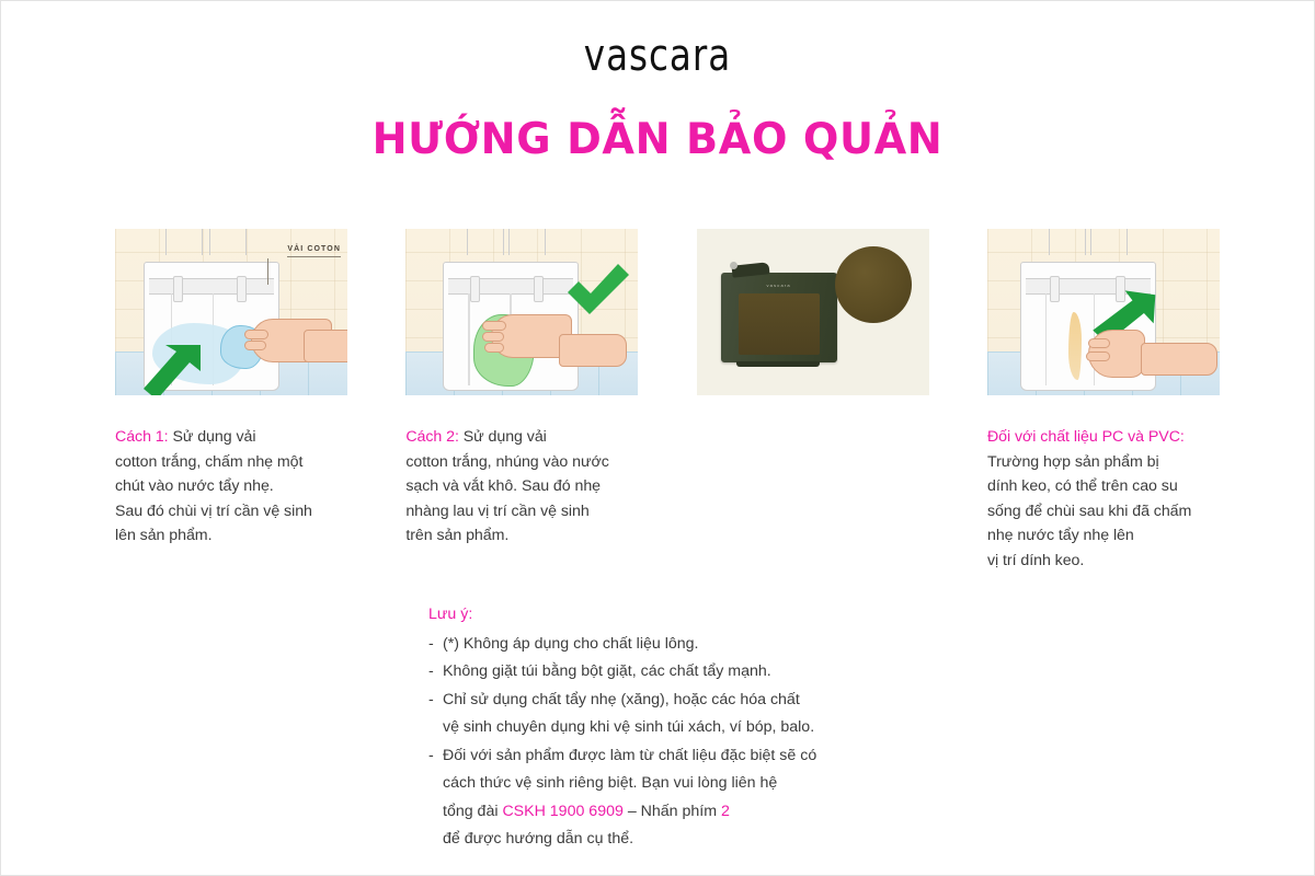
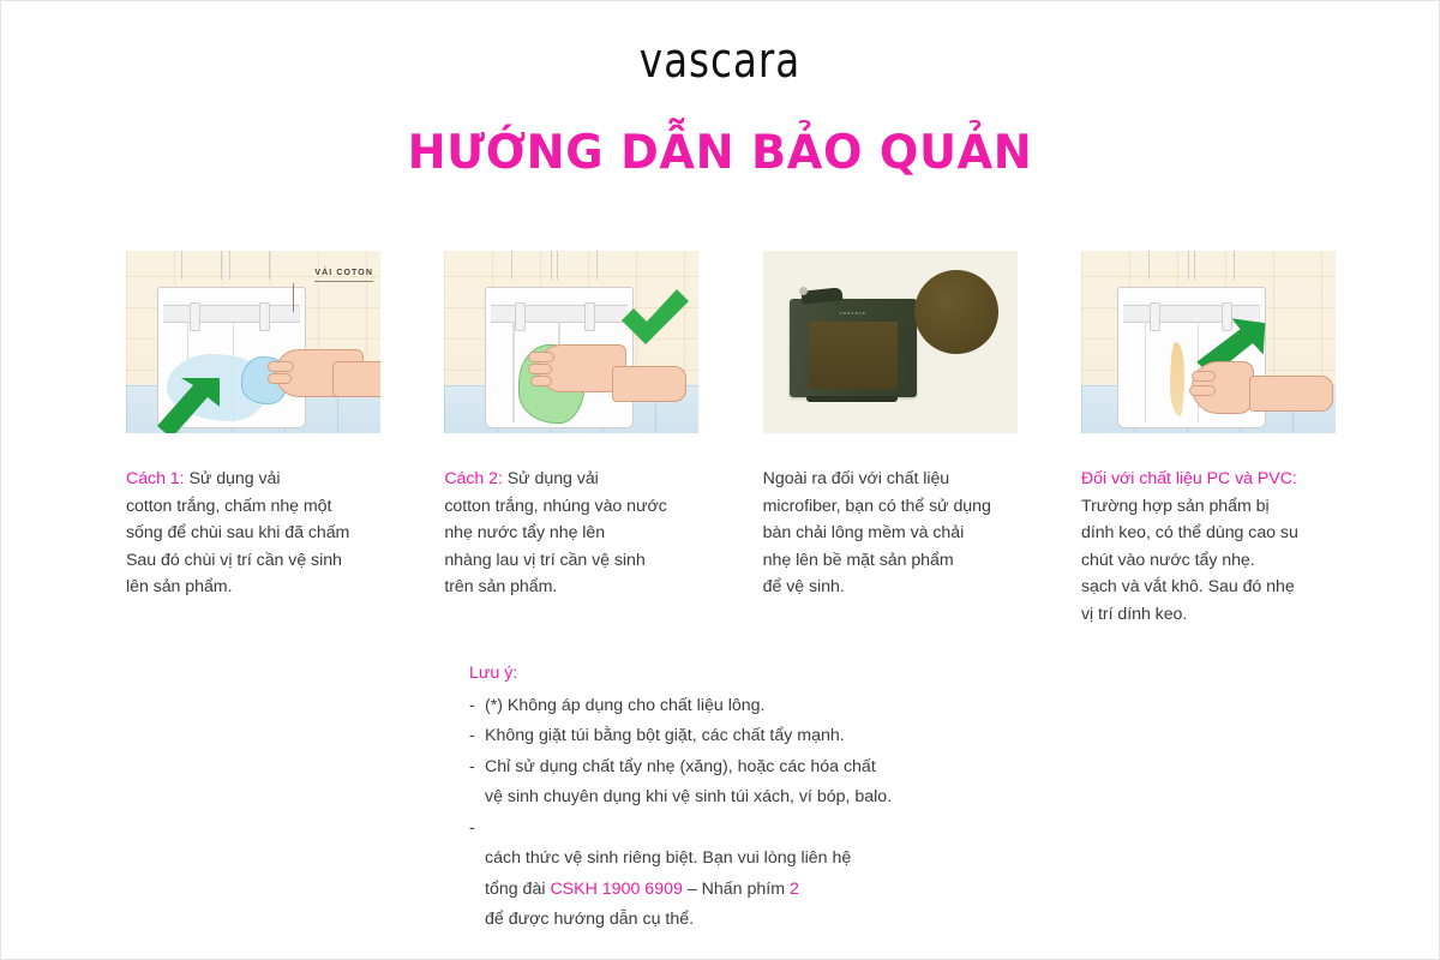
  vascara
  HƯỚNG DẪN BẢO QUẢN
  Cách 1: Sử dụng vải
  cotton trắng, chấm nhẹ một
- chút vào nước tẩy nhẹ.
+ sống để chùi sau khi đã chấm
  Sau đó chùi vị trí cần vệ sinh
  lên sản phẩm.
  Cách 2: Sử dụng vải
  cotton trắng, nhúng vào nước
- sạch và vắt khô. Sau đó nhẹ
+ nhẹ nước tẩy nhẹ lên
  nhàng lau vị trí cần vệ sinh
  trên sản phẩm.
+ Ngoài ra đối với chất liệu
+ microfiber, bạn có thể sử dụng
+ bàn chải lông mềm và chải
+ nhẹ lên bề mặt sản phẩm
+ để vệ sinh.
  Đối với chất liệu PC và PVC:
  Trường hợp sản phẩm bị
- dính keo, có thể trên cao su
+ dính keo, có thể dùng cao su
- sống để chùi sau khi đã chấm
+ chút vào nước tẩy nhẹ.
- nhẹ nước tẩy nhẹ lên
+ sạch và vắt khô. Sau đó nhẹ
  vị trí dính keo.
  Lưu ý:
  -
  (*) Không áp dụng cho chất liệu lông.
  -
  Không giặt túi bằng bột giặt, các chất tẩy mạnh.
  -
  Chỉ sử dụng chất tẩy nhẹ (xăng), hoặc các hóa chất
  vệ sinh chuyên dụng khi vệ sinh túi xách, ví bóp, balo.
  -
- Đối với sản phẩm được làm từ chất liệu đặc biệt sẽ có
  cách thức vệ sinh riêng biệt. Bạn vui lòng liên hệ
  tổng đài CSKH 1900 6909 – Nhấn phím 2
  để được hướng dẫn cụ thể.
